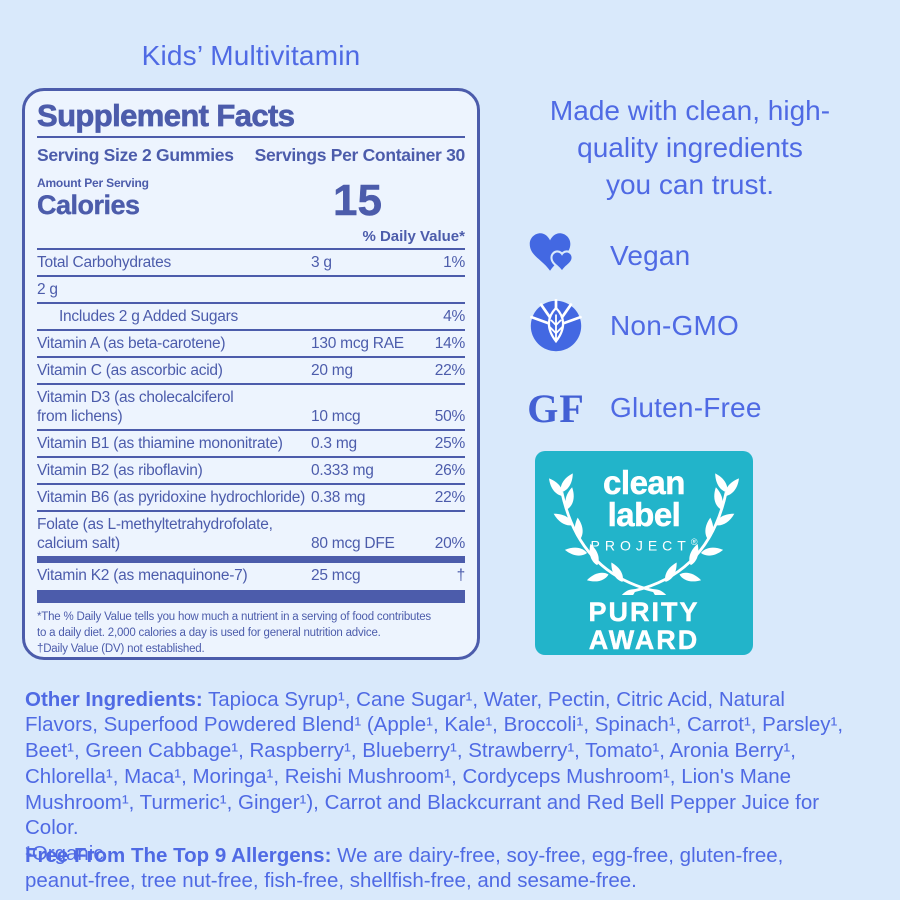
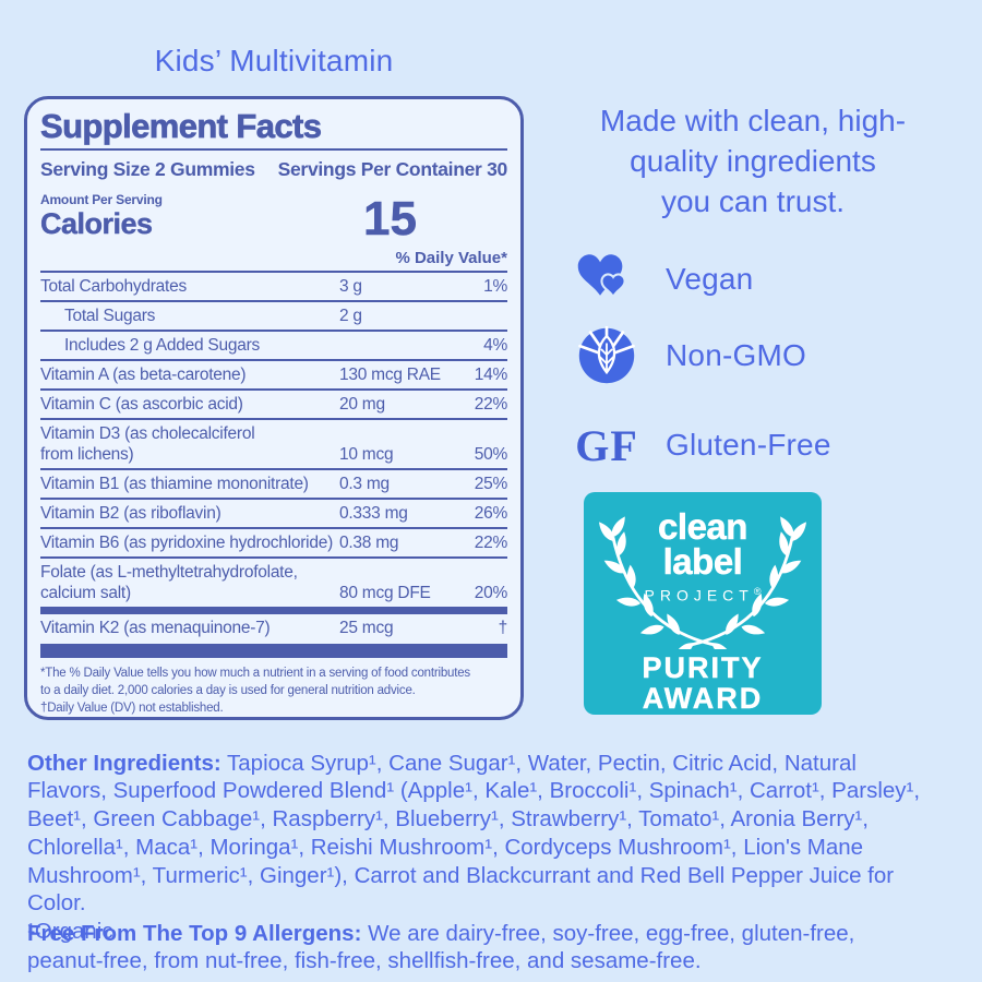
  Kids’ Multivitamin
  Supplement Facts
  Serving Size 2 Gummies
  Servings Per Container 30
  Amount Per Serving
  Calories
  15
  % Daily Value*
  Total Carbohydrates
  3 g
  1%
+ Total Sugars
  2 g
  Includes 2 g Added Sugars
  4%
  Vitamin A (as beta-carotene)
  130 mcg RAE
  14%
  Vitamin C (as ascorbic acid)
  20 mg
  22%
  Vitamin D3 (as cholecalciferol
  from lichens)
  10 mcg
  50%
  Vitamin B1 (as thiamine mononitrate)
  0.3 mg
  25%
  Vitamin B2 (as riboflavin)
  0.333 mg
  26%
  Vitamin B6 (as pyridoxine hydrochloride)
  0.38 mg
  22%
  Folate (as L-methyltetrahydrofolate,
  calcium salt)
  80 mcg DFE
  20%
  Vitamin K2 (as menaquinone-7)
  25 mcg
  †
  *The % Daily Value tells you how much a nutrient in a serving of food contributes
  to a daily diet. 2,000 calories a day is used for general nutrition advice.
  †Daily Value (DV) not established.
  Made with clean, high-
  quality ingredients
  you can trust.
  Vegan
  Non-GMO
  GF
  Gluten-Free
  clean
  label
  PROJECT®
  PURITY
  AWARD
  Other Ingredients: Tapioca Syrup¹, Cane Sugar¹, Water, Pectin, Citric Acid, Natural Flavors, Superfood Powdered Blend¹ (Apple¹, Kale¹, Broccoli¹, Spinach¹, Carrot¹, Parsley¹, Beet¹, Green Cabbage¹, Raspberry¹, Blueberry¹, Strawberry¹, Tomato¹, Aronia Berry¹, Chlorella¹, Maca¹, Moringa¹, Reishi Mushroom¹, Cordyceps Mushroom¹, Lion's Mane Mushroom¹, Turmeric¹, Ginger¹), Carrot and Blackcurrant and Red Bell Pepper Juice for Color.
  ¹Organic
- Free From The Top 9 Allergens: We are dairy-free, soy-free, egg-free, gluten-free, peanut-free, tree nut-free, fish-free, shellfish-free, and sesame-free.
+ Free From The Top 9 Allergens: We are dairy-free, soy-free, egg-free, gluten-free, peanut-free, from nut-free, fish-free, shellfish-free, and sesame-free.
